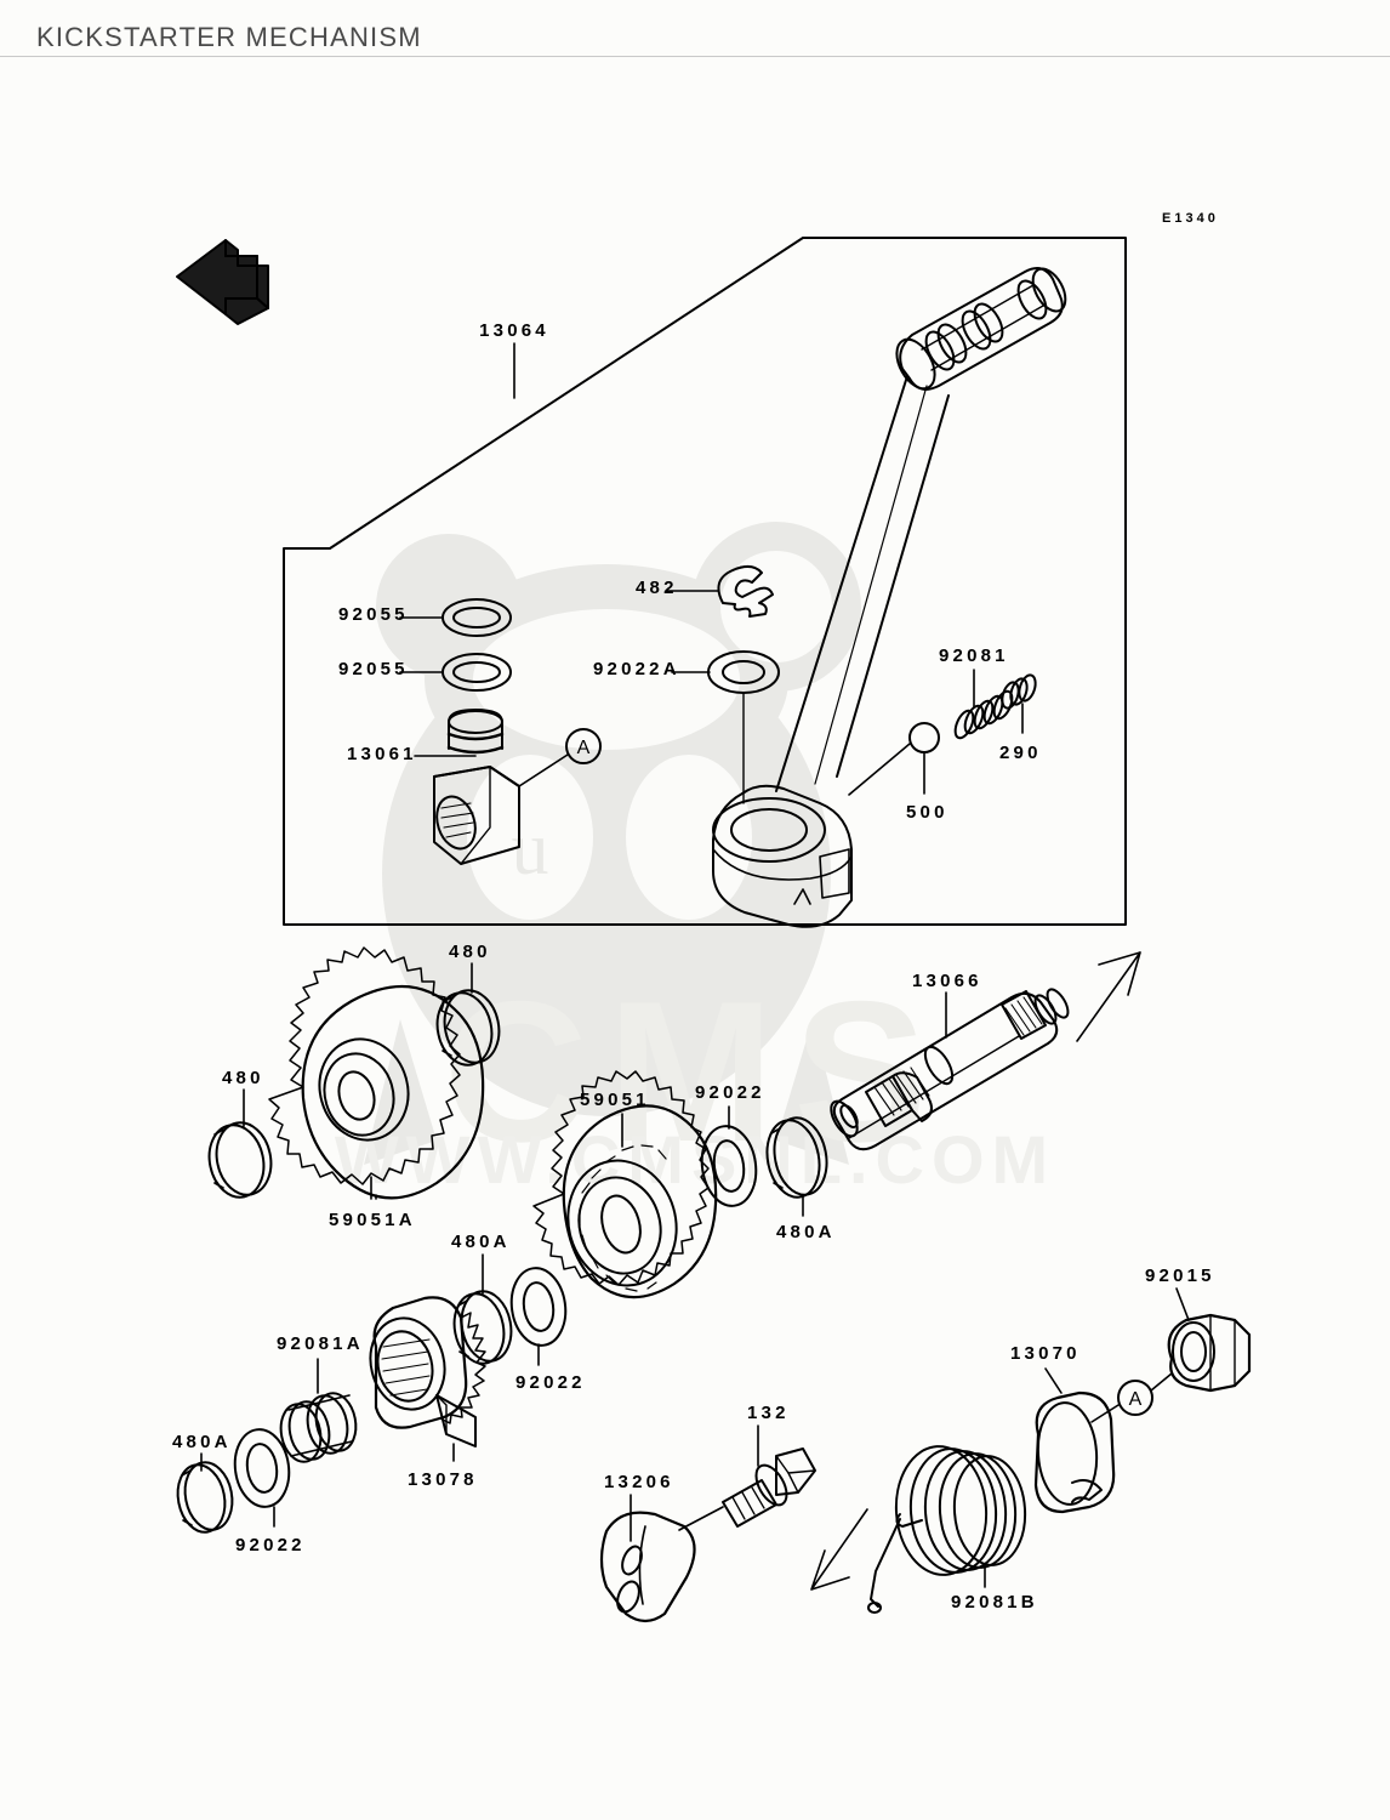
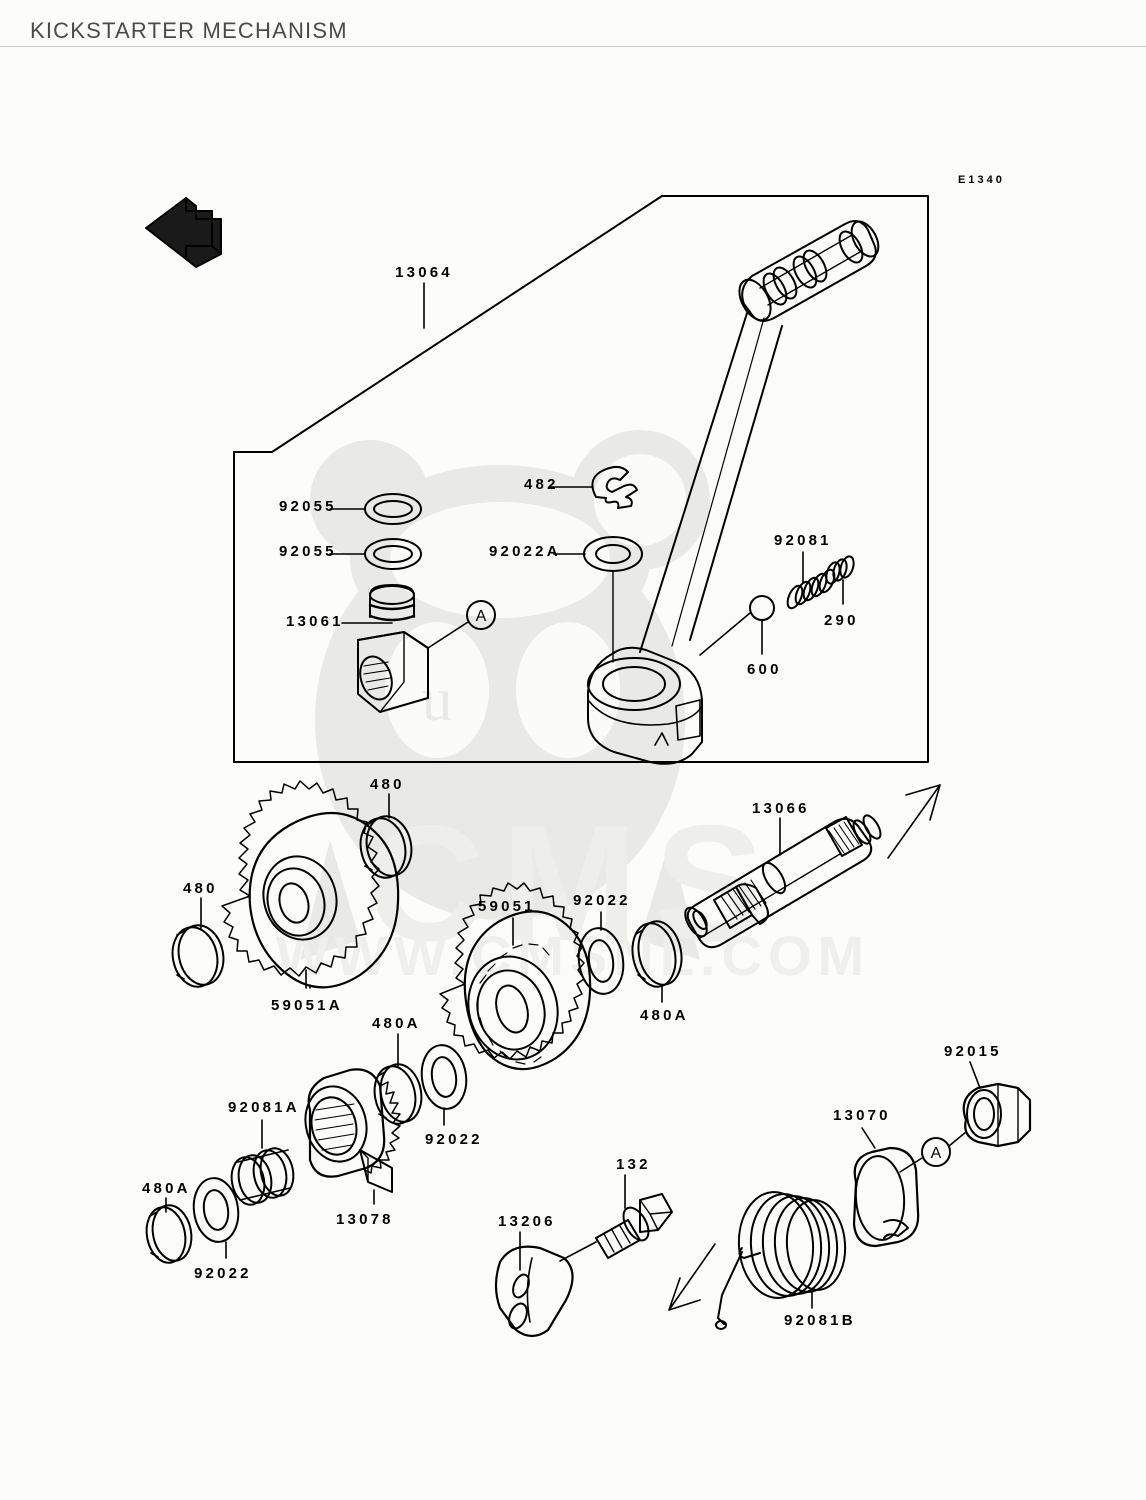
  KICKSTARTER MECHANISM
  E1340
  u
  CMS
  WWW.CMSNL.COM
  A
  A
  13064
  92055
  92055
  482
  92022A
  13061
  92081
  290
- 500
+ 600
  480
  480
  59051A
  13066
  59051
  92022
  480A
  480A
  92022
  92081A
  480A
  92022
  13078
  13206
  132
  92081B
  13070
  92015
